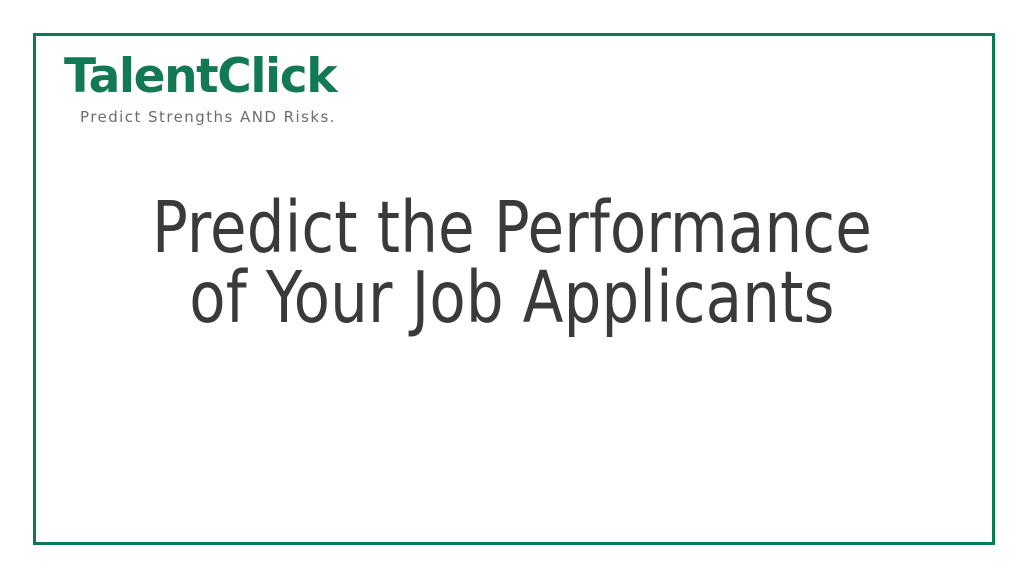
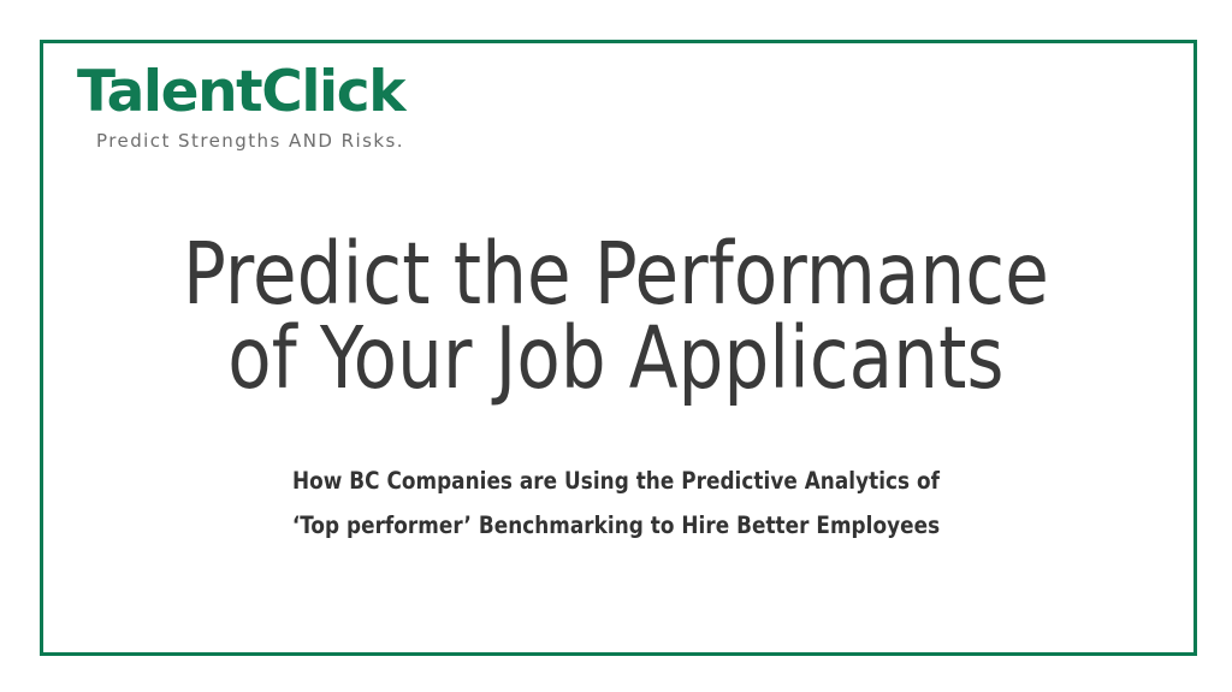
  TalentClick
  Predict Strengths AND Risks.
  Predict the Performance
  of Your Job Applicants
+ How BC Companies are Using the Predictive Analytics of
+ ‘Top performer’ Benchmarking to Hire Better Employees
